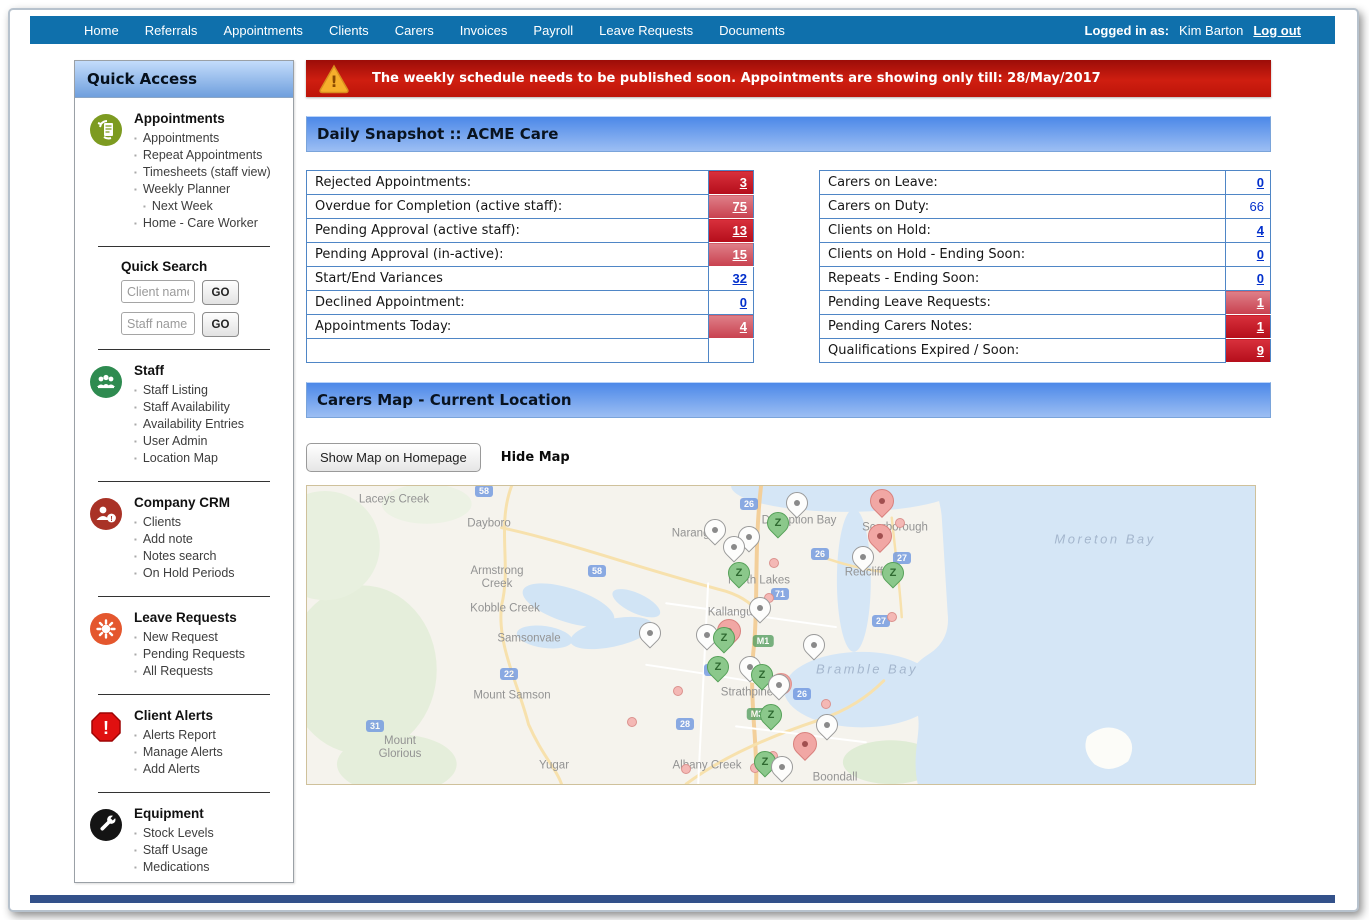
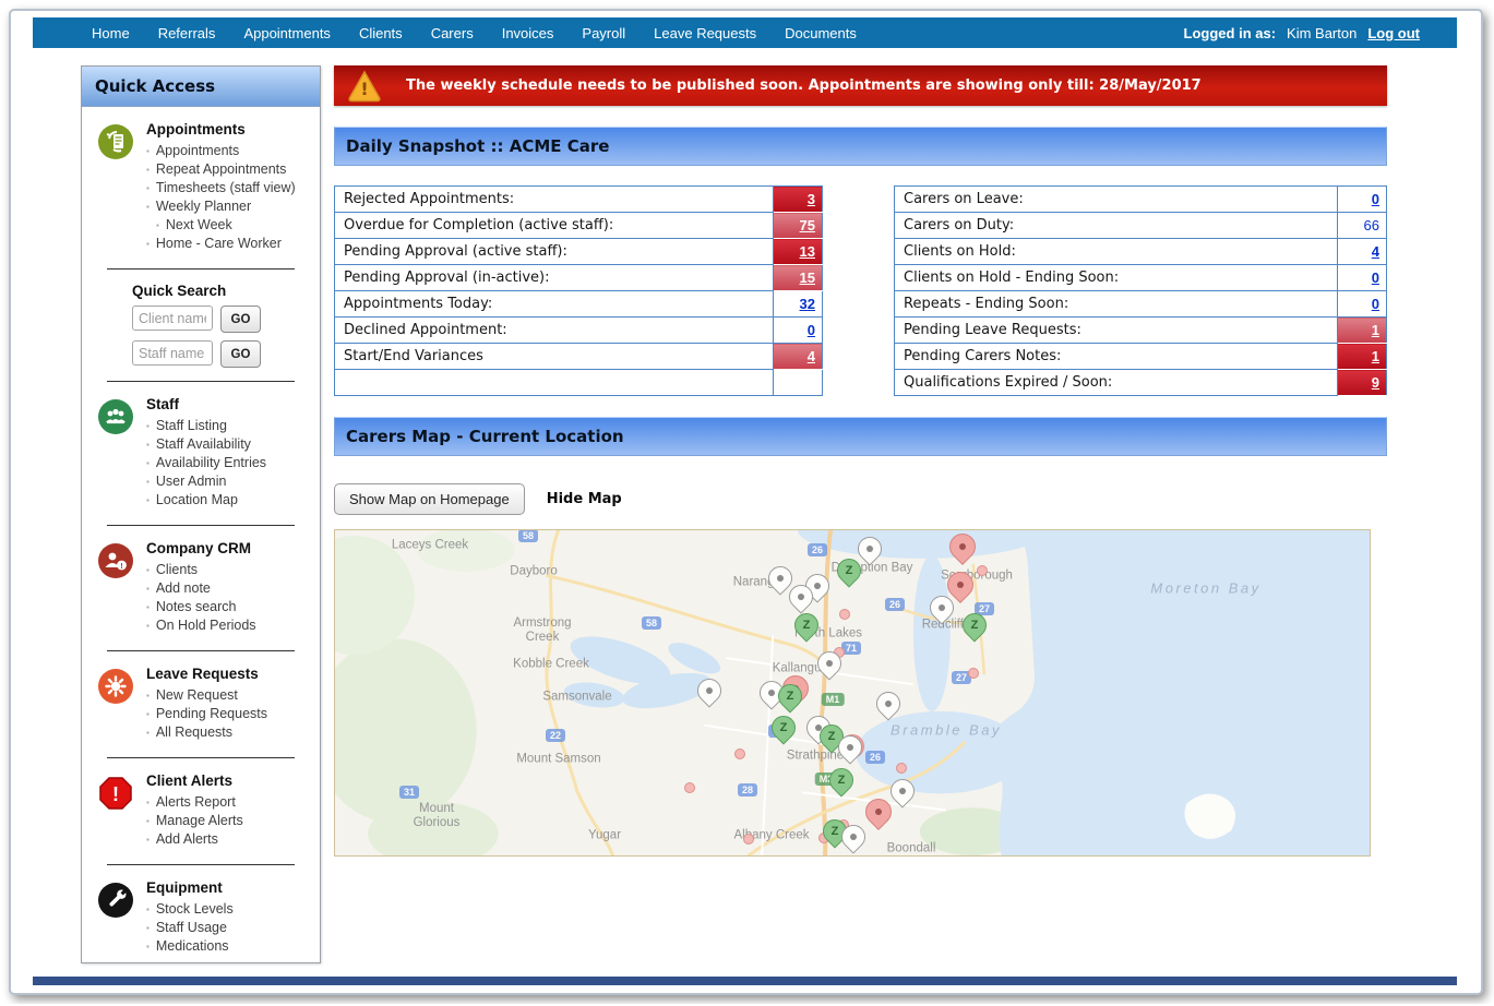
  Home
  Referrals
  Appointments
  Clients
  Carers
  Invoices
  Payroll
  Leave Requests
  Documents
  Logged in as:
  Kim Barton
  Log out
  Quick Access
  Appointments
  ▪
  Appointments
  ▪
  Repeat Appointments
  ▪
  Timesheets (staff view)
  ▪
  Weekly Planner
  ▪
  Next Week
  ▪
  Home - Care Worker
  Quick Search
  Client nam
  GO
  Staff name
  GO
  Staff
  ▪
  Staff Listing
  ▪
  Staff Availability
  ▪
  Availability Entries
  ▪
  User Admin
  ▪
  Location Map
  Company CRM
  ▪
  Clients
  ▪
  Add note
  ▪
  Notes search
  ▪
  On Hold Periods
  Leave Requests
  ▪
  New Request
  ▪
  Pending Requests
  ▪
  All Requests
  !
  Client Alerts
  ▪
  Alerts Report
  ▪
  Manage Alerts
  ▪
  Add Alerts
  Equipment
  ▪
  Stock Levels
  ▪
  Staff Usage
  ▪
  Medications
  !
  The weekly schedule needs to be published soon. Appointments are showing only till: 28/May/2017
  Daily Snapshot :: ACME Care
  Rejected Appointments:	3
  Overdue for Completion (active staff):	75
  Pending Approval (active staff):	13
  Pending Approval (in-active):	15
- Start/End Variances	32
+ Appointments Today:	32
  Declined Appointment:	0
- Appointments Today:	4
+ Start/End Variances	4
  Carers on Leave:	0
  Carers on Duty:	66
  Clients on Hold:	4
  Clients on Hold - Ending Soon:	0
  Repeats - Ending Soon:	0
  Pending Leave Requests:	1
  Pending Carers Notes:	1
  Qualifications Expired / Soon:	9
  Carers Map - Current Location
  Show Map on Homepage
  Hide Map
  Laceys Creek
  Dayboro
  Armstrong
  Creek
  Kobble Creek
  Samsonvale
  Mount Samson
  Mount
  Glorious
  Yugar
  Aany Creek
  th Lakes
  Kallang
  Strathpin
  Boondall
  Moreton Bay
  Bramble Bay
  58
  26
  26
  27
  58
  71
  27
  M1
  22
  26
  28
  31
